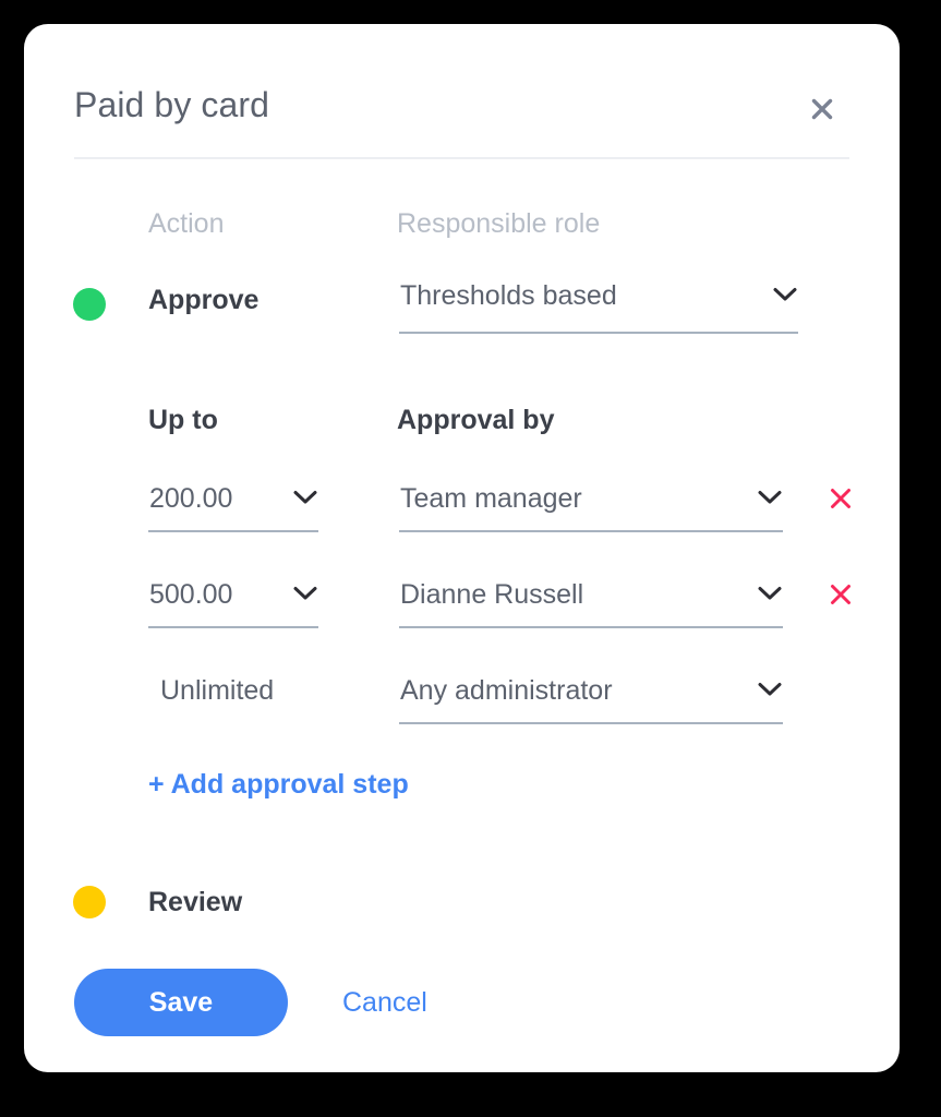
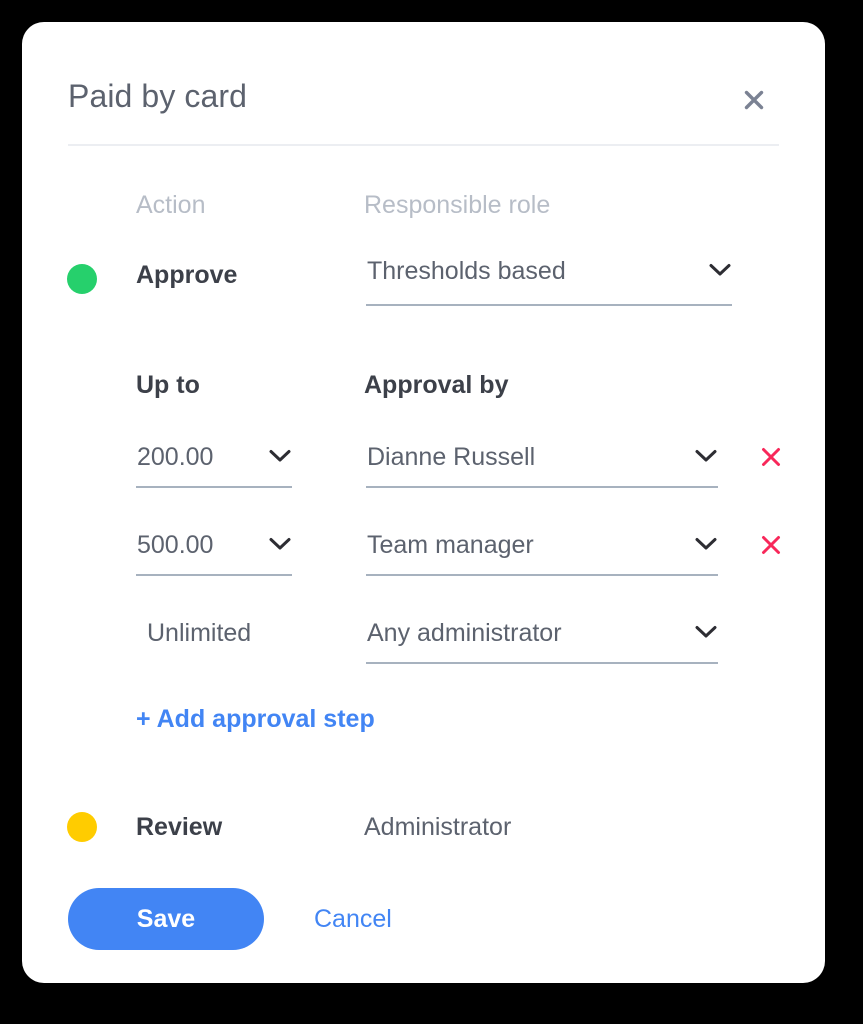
  Paid by card
  Action
  Responsible role
  Approve
  Thresholds based
  Up to
  Approval by
  200.00
- Team manager
+ Dianne Russell
  500.00
- Dianne Russell
+ Team manager
  Unlimited
  Any administrator
  + Add approval step
  Review
+ Administrator
  Save
  Cancel
